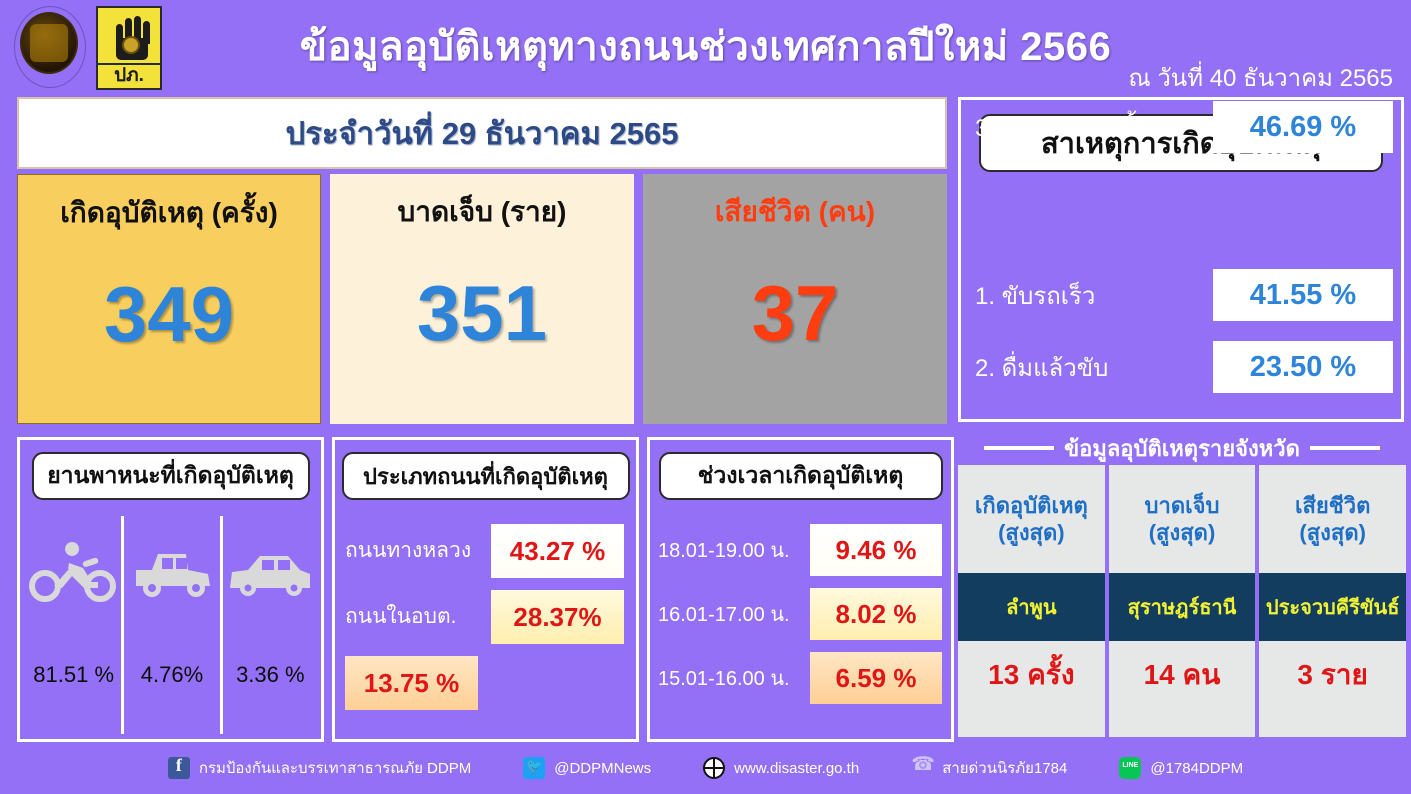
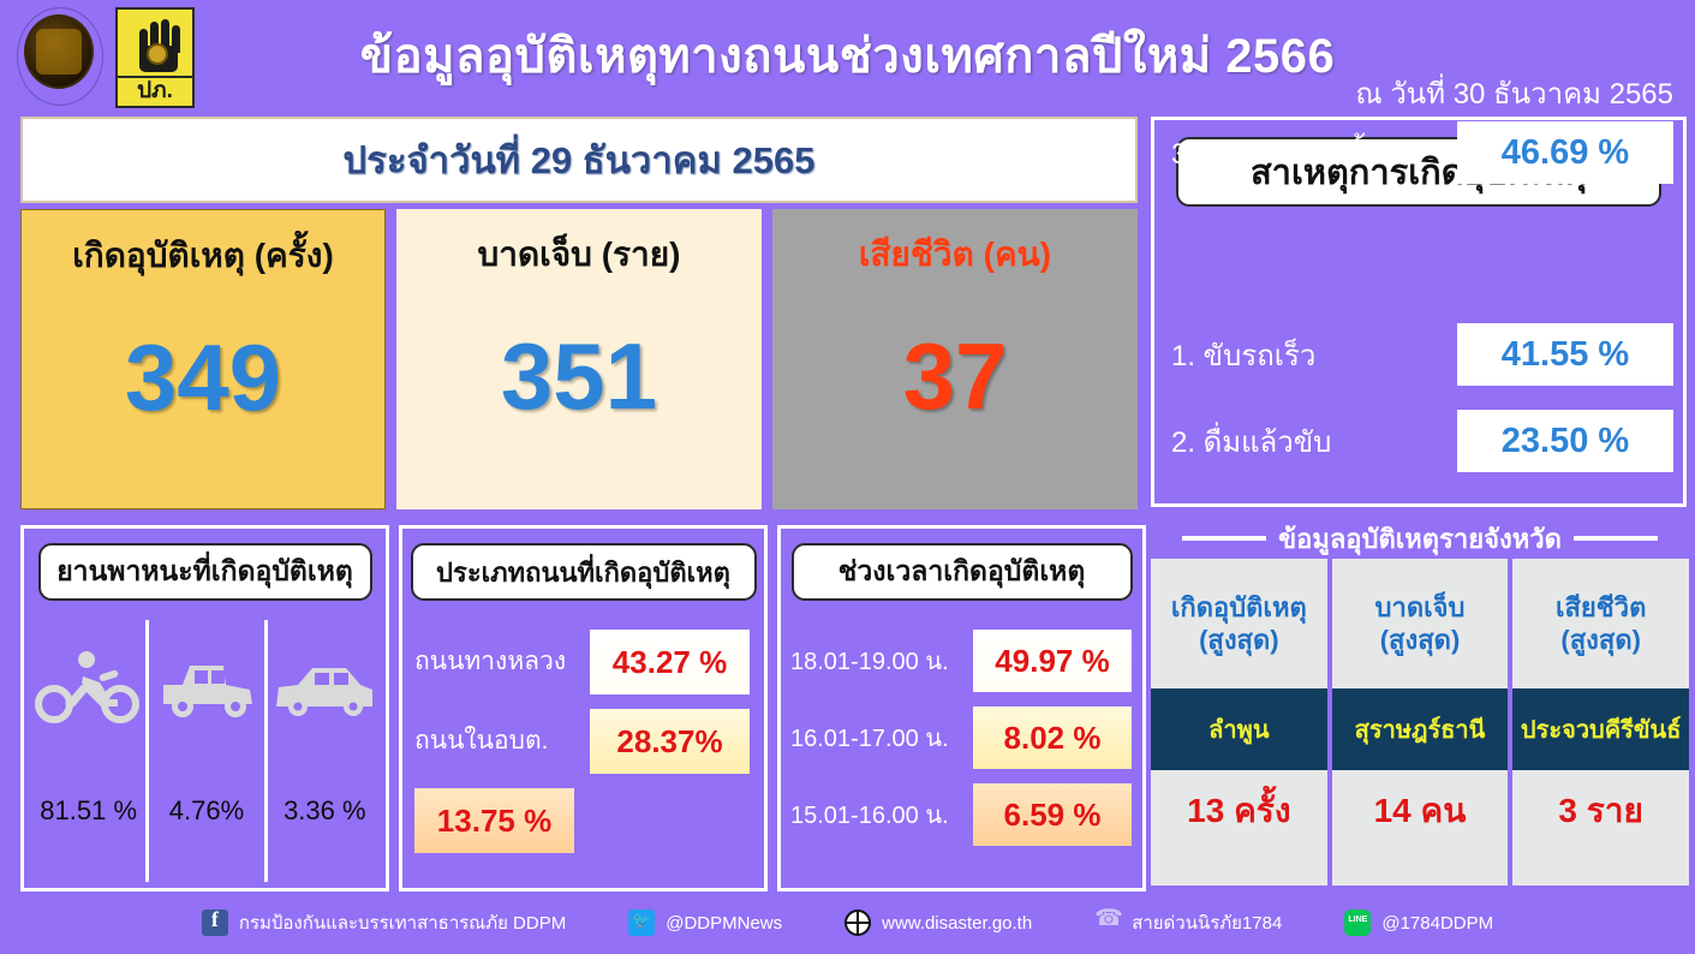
  ปภ.
  ข้อมูลอุบัติเหตุทางถนนช่วงเทศกาลปีใหม่ 2566
- ณ วันที่ 40 ธันวาคม 2565
+ ณ วันที่ 30 ธันวาคม 2565
  ประจำวันที่ 29 ธันวาคม 2565
  เกิดอุบัติเหตุ (ครั้ง)
  349
  บาดเจ็บ (ราย)
  351
  เสียชีวิต (คน)
  37
  1. ขับรถเร็ว
  41.55 %
  2. ดื่มแล้วขับ
  23.50 %
  3. ตัดหน้ากระชั้นชิด
  46.69 %
  ยานพาหนะที่เกิดอุบัติเหตุ
  81.51 %
  4.76%
  3.36 %
  ประเภทถนนที่เกิดอุบัติเหตุ
  ถนนทางหลวง
  43.27 %
  ถนนในอบต.
  28.37%
  13.75 %
  ช่วงเวลาเกิดอุบัติเหตุ
  18.01-19.00 น.
- 9.46 %
+ 49.97 %
  16.01-17.00 น.
  8.02 %
  15.01-16.00 น.
  6.59 %
  ข้อมูลอุบัติเหตุรายจังหวัด
  เกิดอุบัติเหตุ
  (สูงสุด)
  ลำพูน
  13 ครั้ง
  บาดเจ็บ
  (สูงสุด)
  สุราษฎร์ธานี
  14 คน
  เสียชีวิต
  (สูงสุด)
  ประจวบคีรีขันธ์
  3 ราย
  กรมป้องกันและบรรเทาสาธารณภัย DDPM
  @DDPMNews
  www.disaster.go.th
  สายด่วนนิรภัย1784
  @1784DDPM
